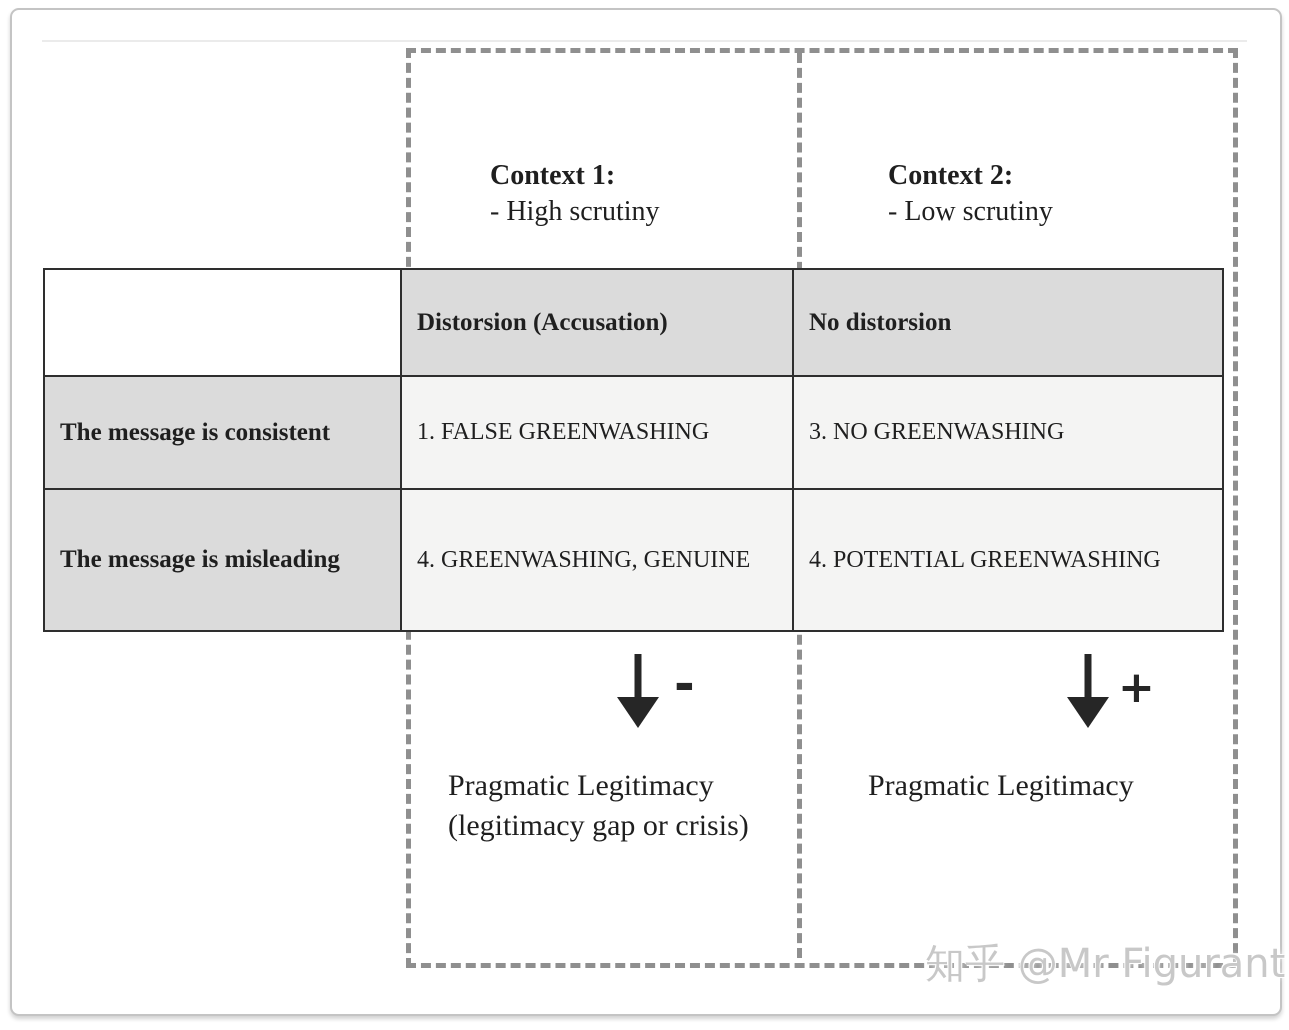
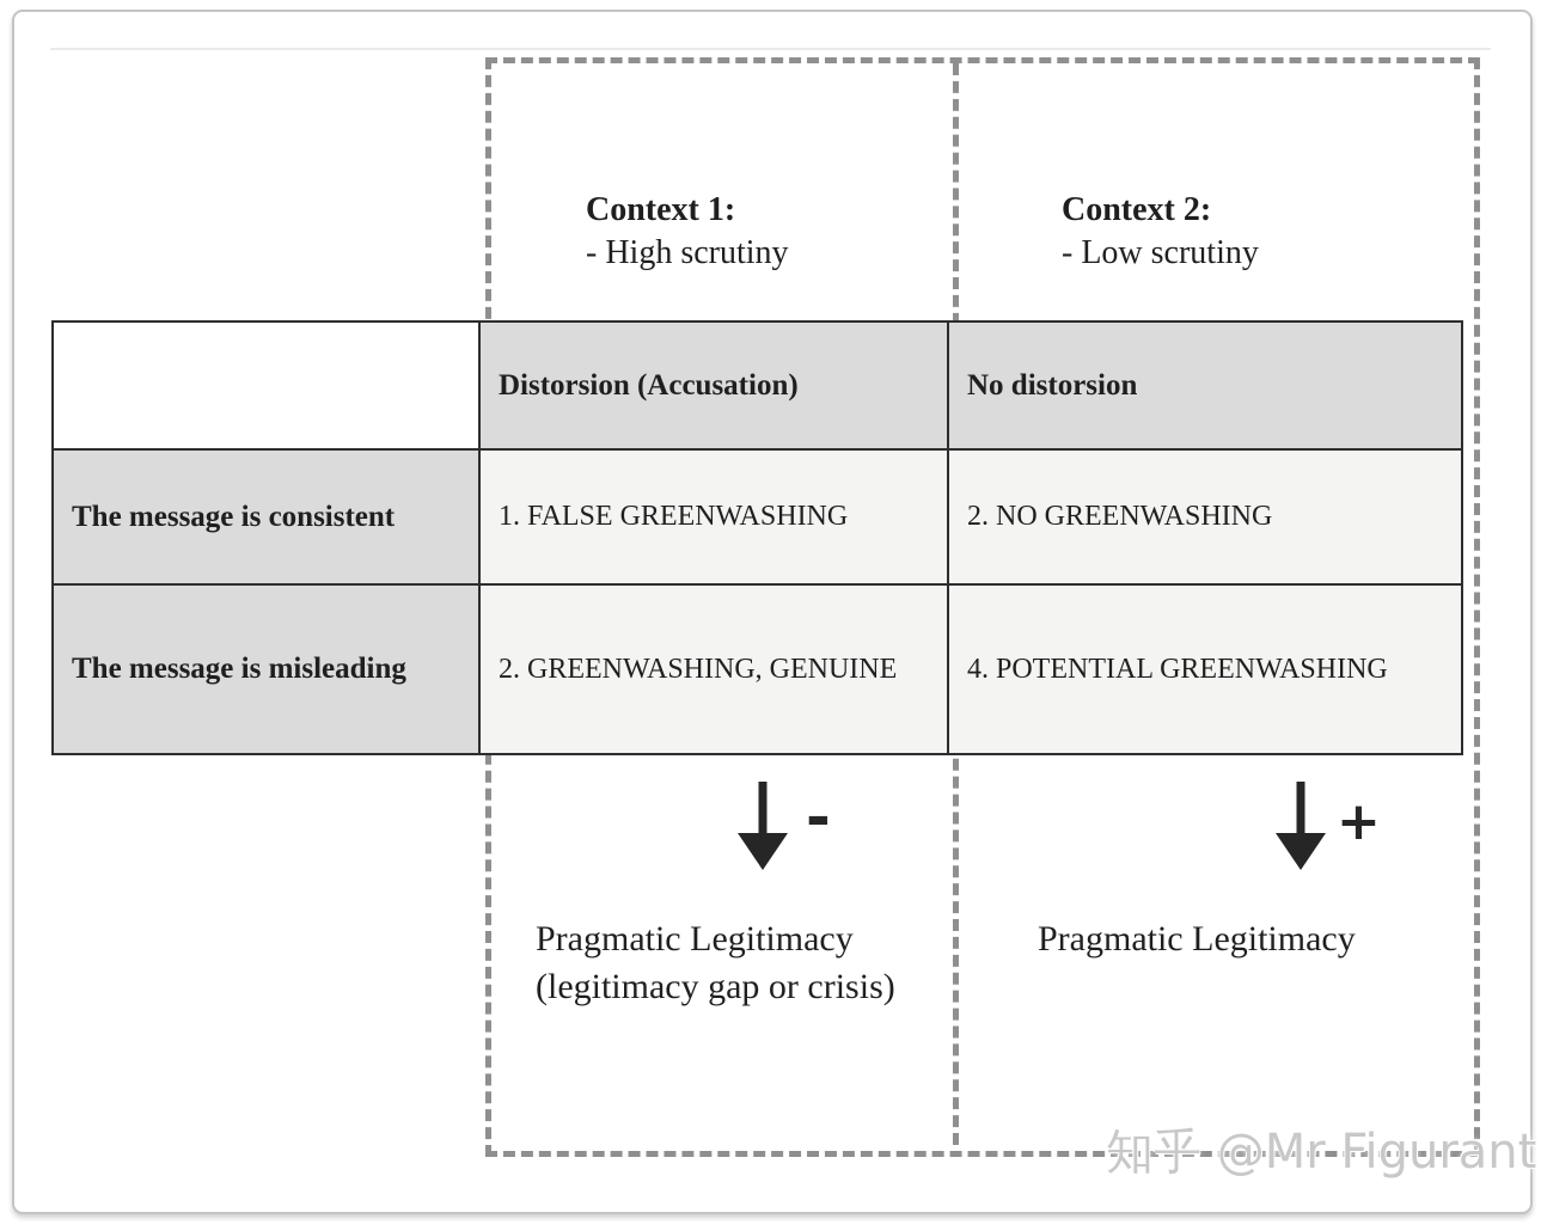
  Context 1:
  - High scrutiny
  Context 2:
  - Low scrutiny
  	Distorsion (Accusation)	No distorsion
- The message is consistent	1. FALSE GREENWASHING	3. NO GREENWASHING
+ The message is consistent	1. FALSE GREENWASHING	2. NO GREENWASHING
- The message is misleading	4. GREENWASHING, GENUINE	4. POTENTIAL GREENWASHING
+ The message is misleading	2. GREENWASHING, GENUINE	4. POTENTIAL GREENWASHING
  -
  +
  Pragmatic Legitimacy
  (legitimacy gap or crisis)
  Pragmatic Legitimacy
  知乎 @Mr Figurant
